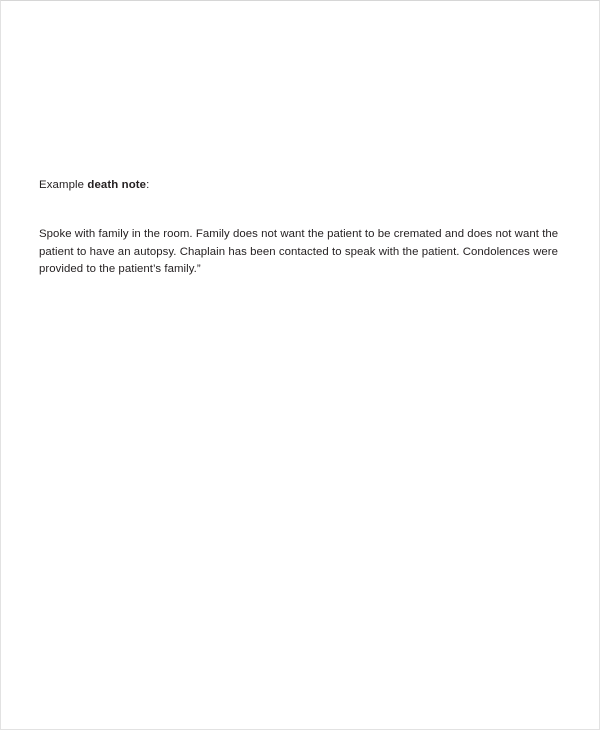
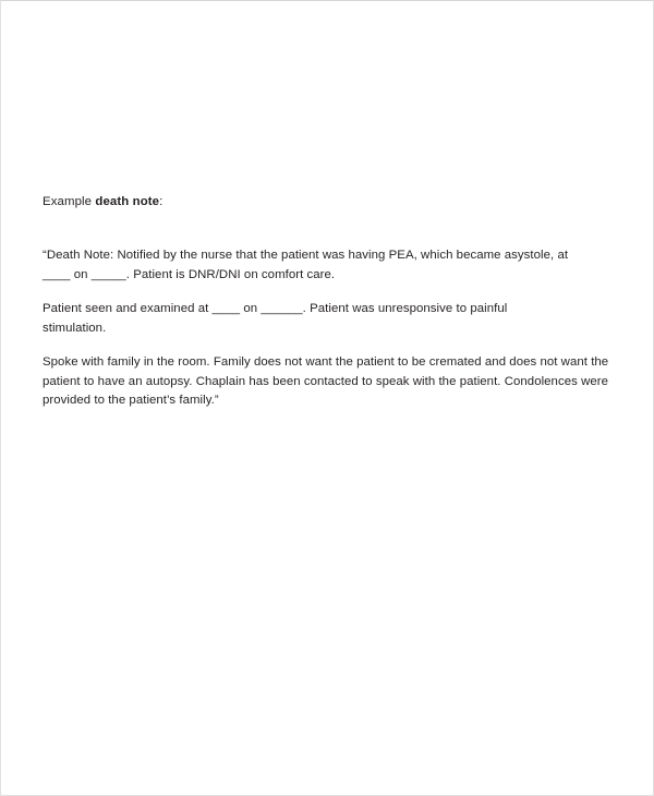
  Example death note:
+ “Death Note: Notified by the nurse that the patient was having PEA, which became asystole, at ____ on _____. Patient is DNR/DNI on comfort care.
+ Patient seen and examined at ____ on ______. Patient was unresponsive to painful stimulation.
  Spoke with family in the room. Family does not want the patient to be cremated and does not want the patient to have an autopsy. Chaplain has been contacted to speak with the patient. Condolences were provided to the patient’s family.”
